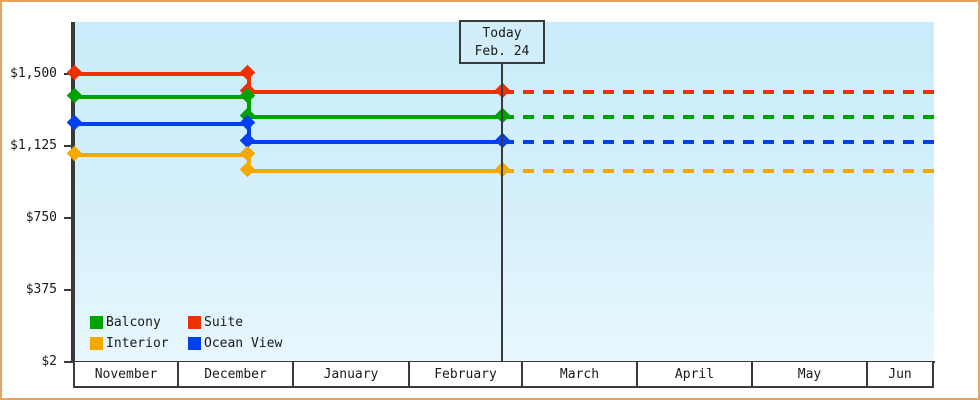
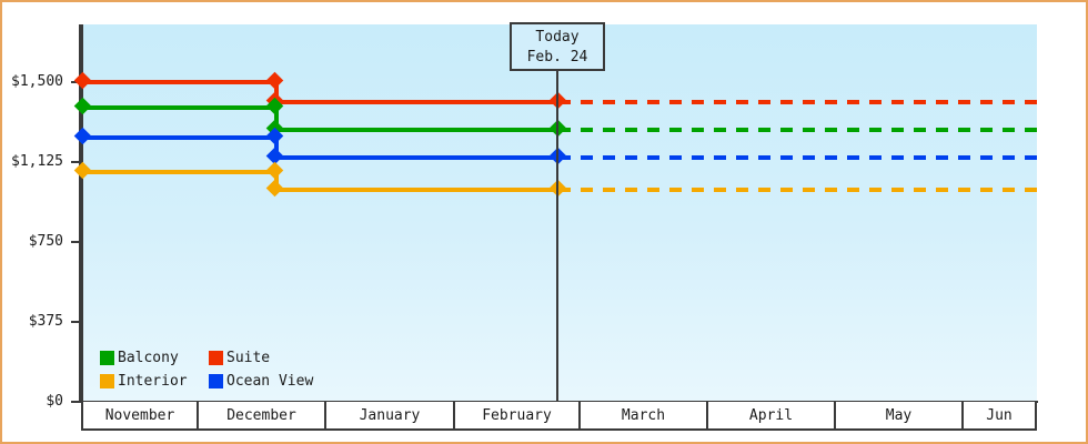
  $1,500
  $1,125
  $750
  $375
- $2
+ $0
  Today
  Feb. 24
  Balcony
  Suite
  Interior
  Ocean View
  November
  December
  January
  February
  March
  April
  May
  Jun
